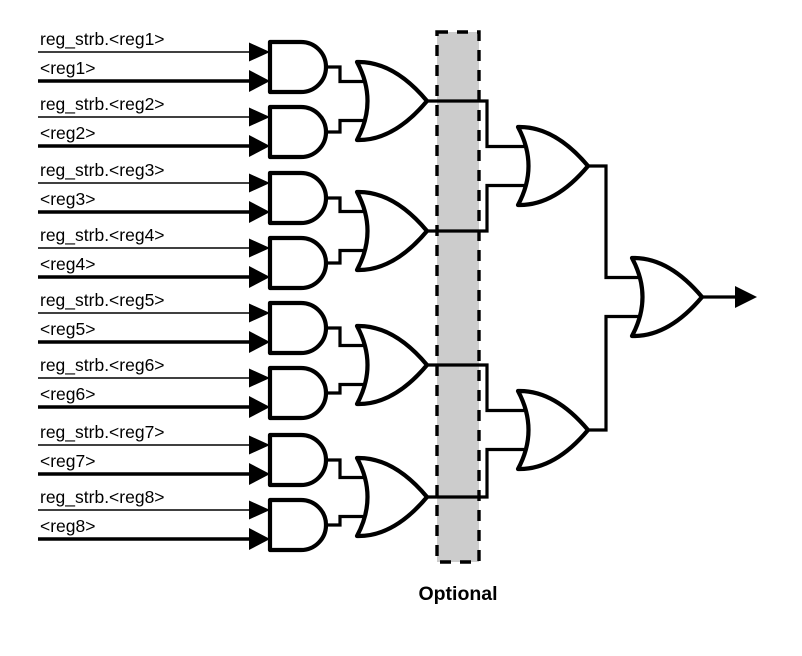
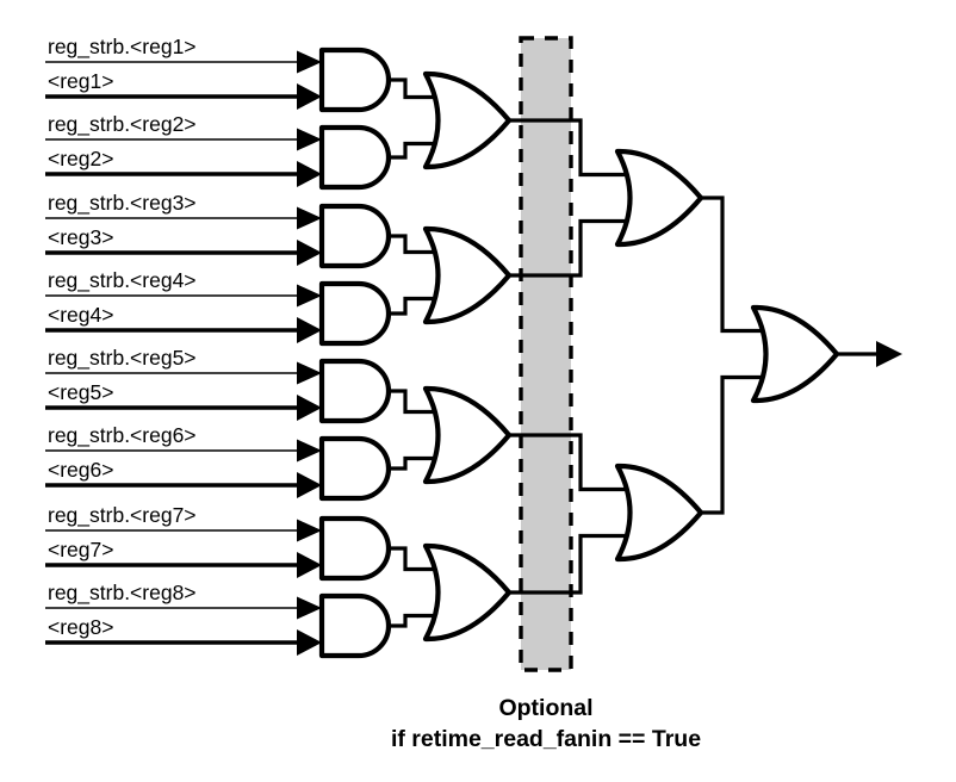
  reg_strb.<reg1>
  <reg1>
  reg_strb.<reg2>
  <reg2>
  reg_strb.<reg3>
  <reg3>
  reg_strb.<reg4>
  <reg4>
  reg_strb.<reg5>
  <reg5>
  reg_strb.<reg6>
  <reg6>
  reg_strb.<reg7>
  <reg7>
  reg_strb.<reg8>
  <reg8>
  Optional
+ if retime_read_fanin == True
